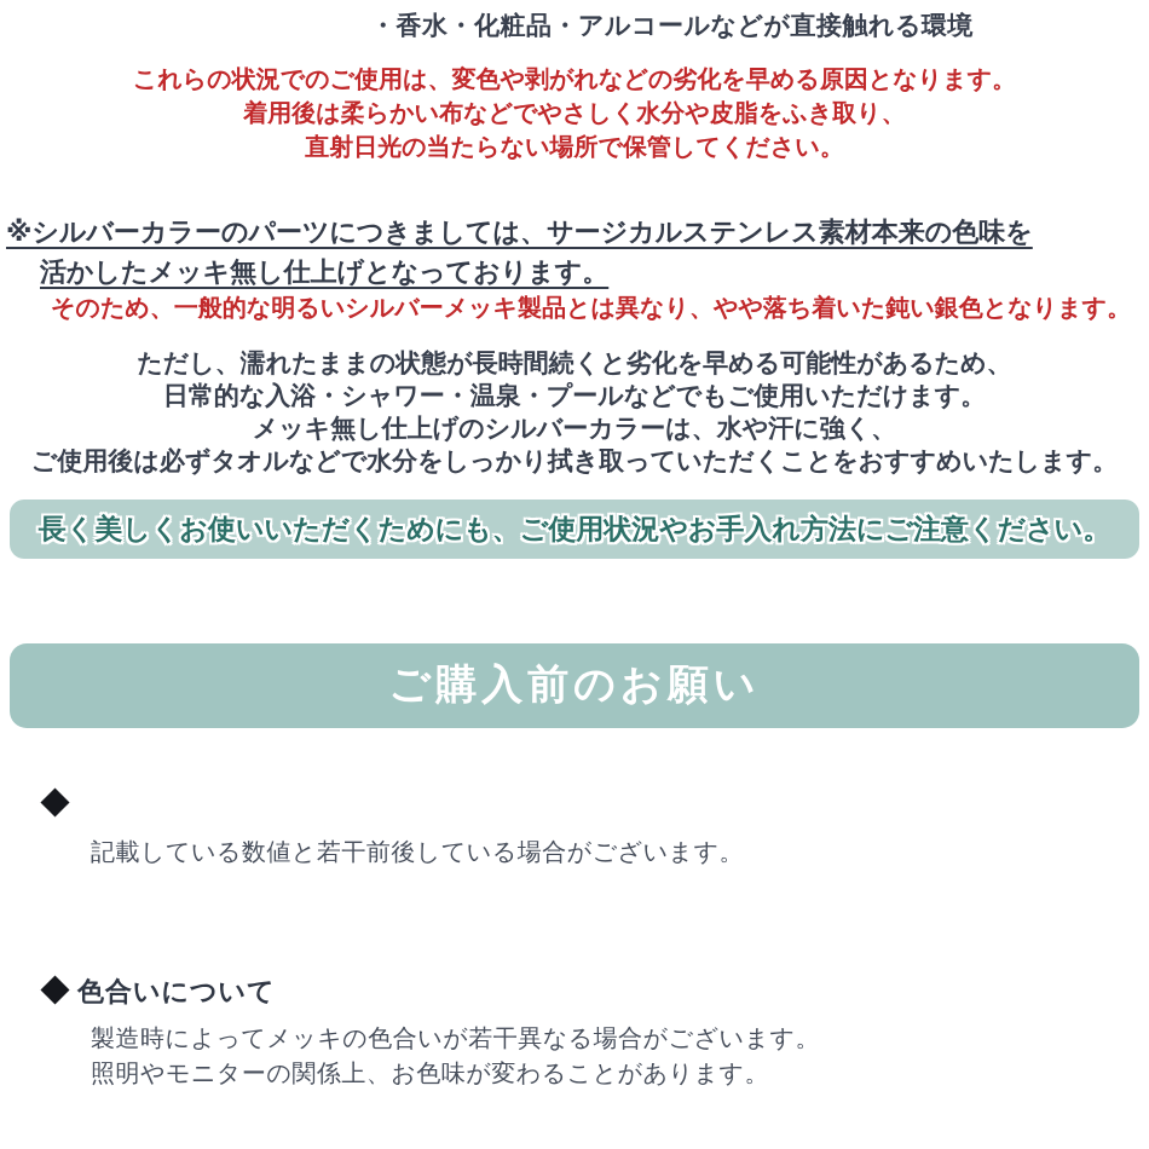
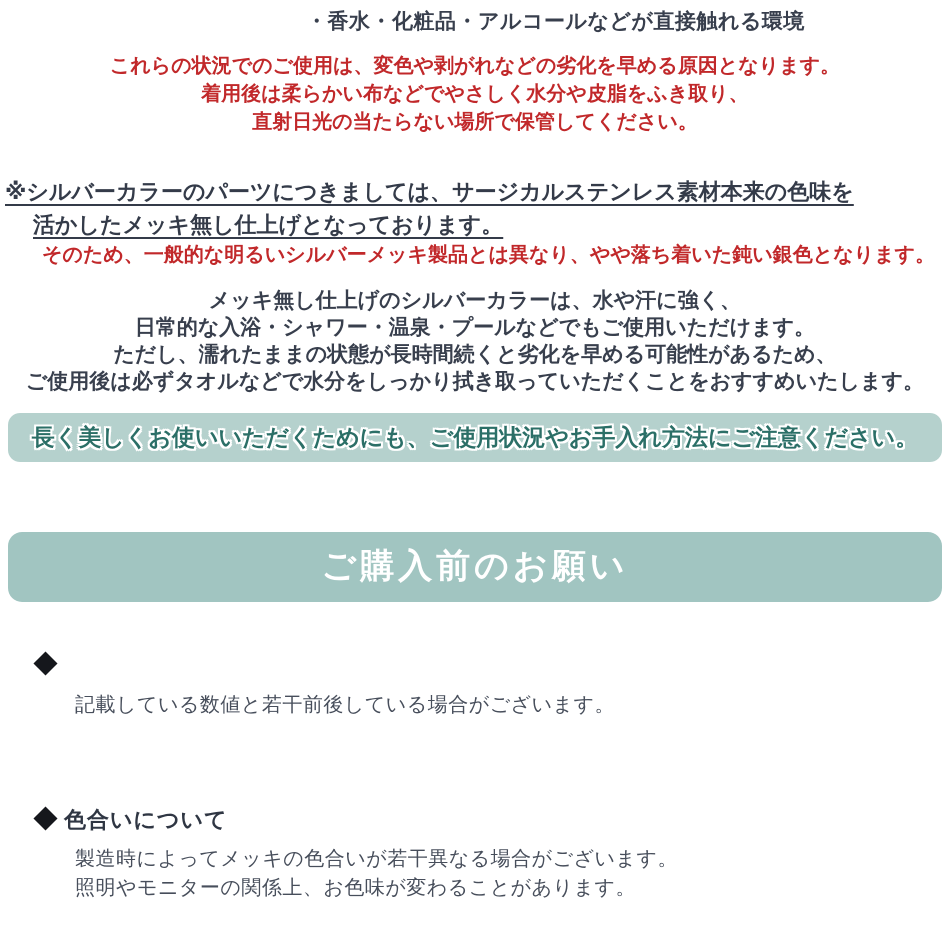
  ・香水・化粧品・アルコールなどが直接触れる環境
  これらの状況でのご使用は、変色や剥がれなどの劣化を早める原因となります。
  着用後は柔らかい布などでやさしく水分や皮脂をふき取り、
  直射日光の当たらない場所で保管してください。
  ※シルバーカラーのパーツにつきましては、サージカルステンレス素材本来の色味を
  活かしたメッキ無し仕上げとなっております。
  そのため、一般的な明るいシルバーメッキ製品とは異なり、やや落ち着いた鈍い銀色となります。
- ただし、濡れたままの状態が長時間続くと劣化を早める可能性があるため、
+ メッキ無し仕上げのシルバーカラーは、水や汗に強く、
  日常的な入浴・シャワー・温泉・プールなどでもご使用いただけます。
- メッキ無し仕上げのシルバーカラーは、水や汗に強く、
+ ただし、濡れたままの状態が長時間続くと劣化を早める可能性があるため、
  ご使用後は必ずタオルなどで水分をしっかり拭き取っていただくことをおすすめいたします。
  長く美しくお使いいただくためにも、ご使用状況やお手入れ方法にご注意ください。
  ご購入前のお願い
  記載している数値と若干前後している場合がございます。
  色合いについて
  製造時によってメッキの色合いが若干異なる場合がございます。
  照明やモニターの関係上、お色味が変わることがあります。
